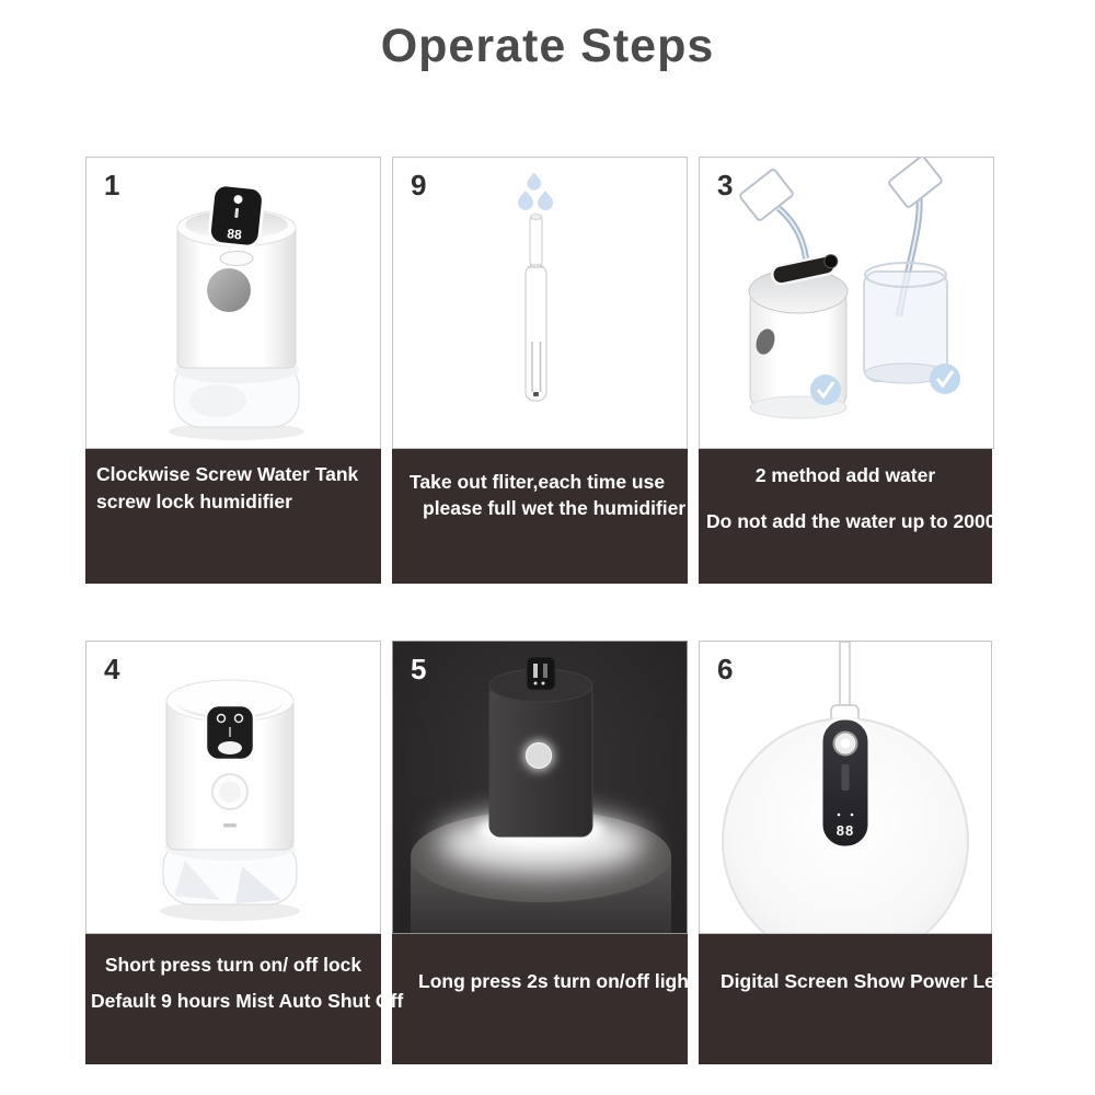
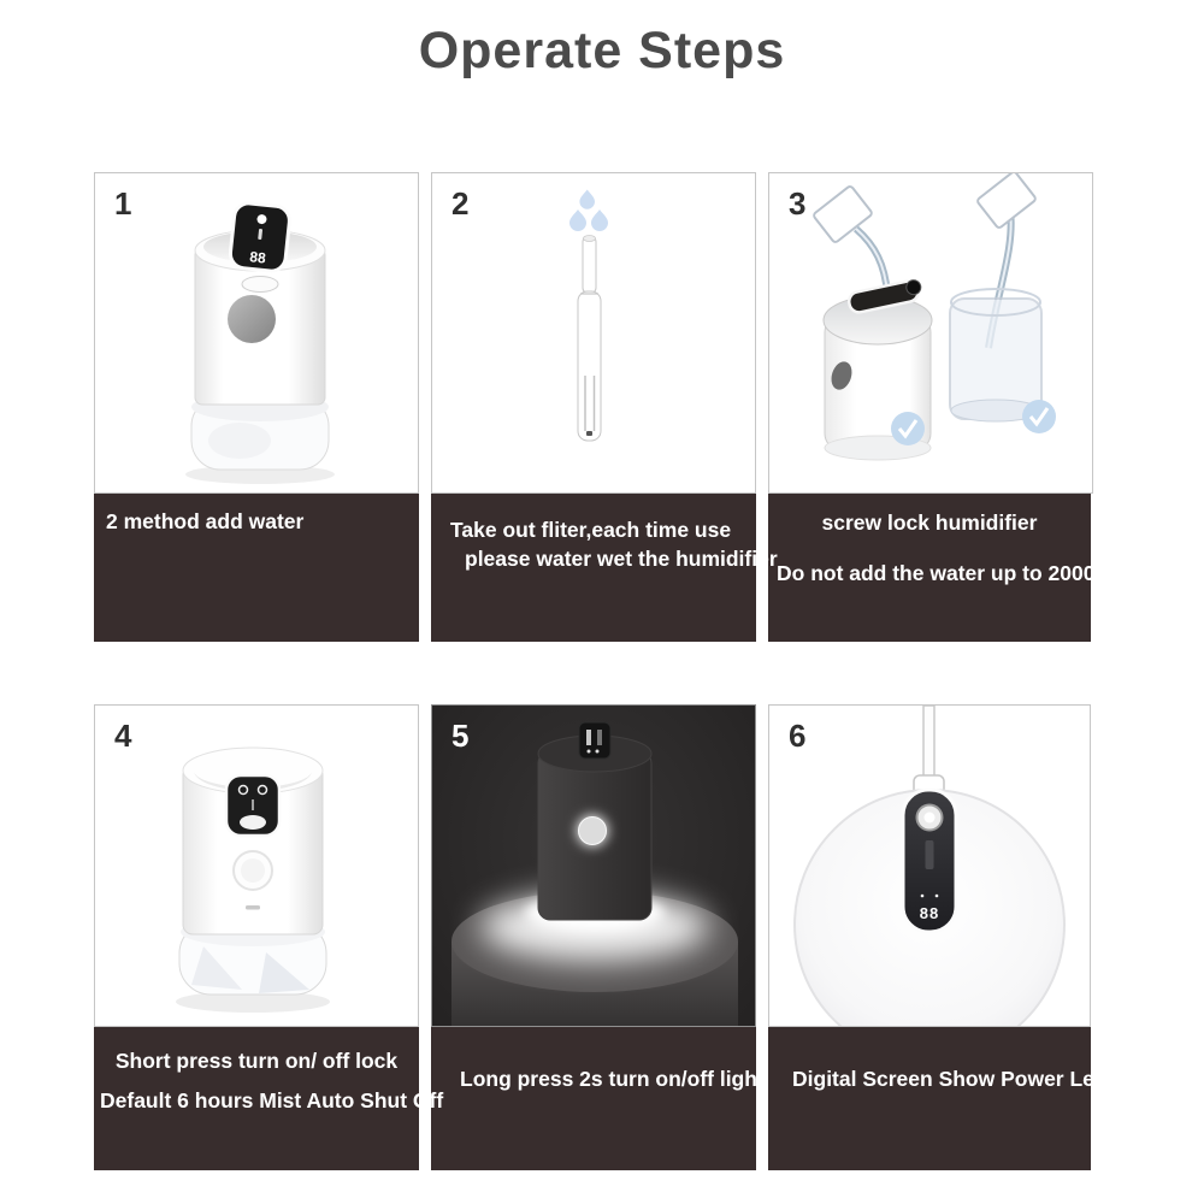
  Operate Steps
  1
- 9
+ 2
  3
- Clockwise Screw Water Tank
- screw lock humidifier
+ 2 method add water
  Take out fliter,each time use
- please full wet the humidifier
+ please water wet the humidifier
- 2 method add water
+ screw lock humidifier
  Do not add the water up to 2000
  4
  5
  6
  88
  Short press turn on/ off lock
- Default 9 hours Mist Auto Shut Off
+ Default 6 hours Mist Auto Shut Off
  Long press 2s turn on/off light
  Digital Screen Show Power Level
